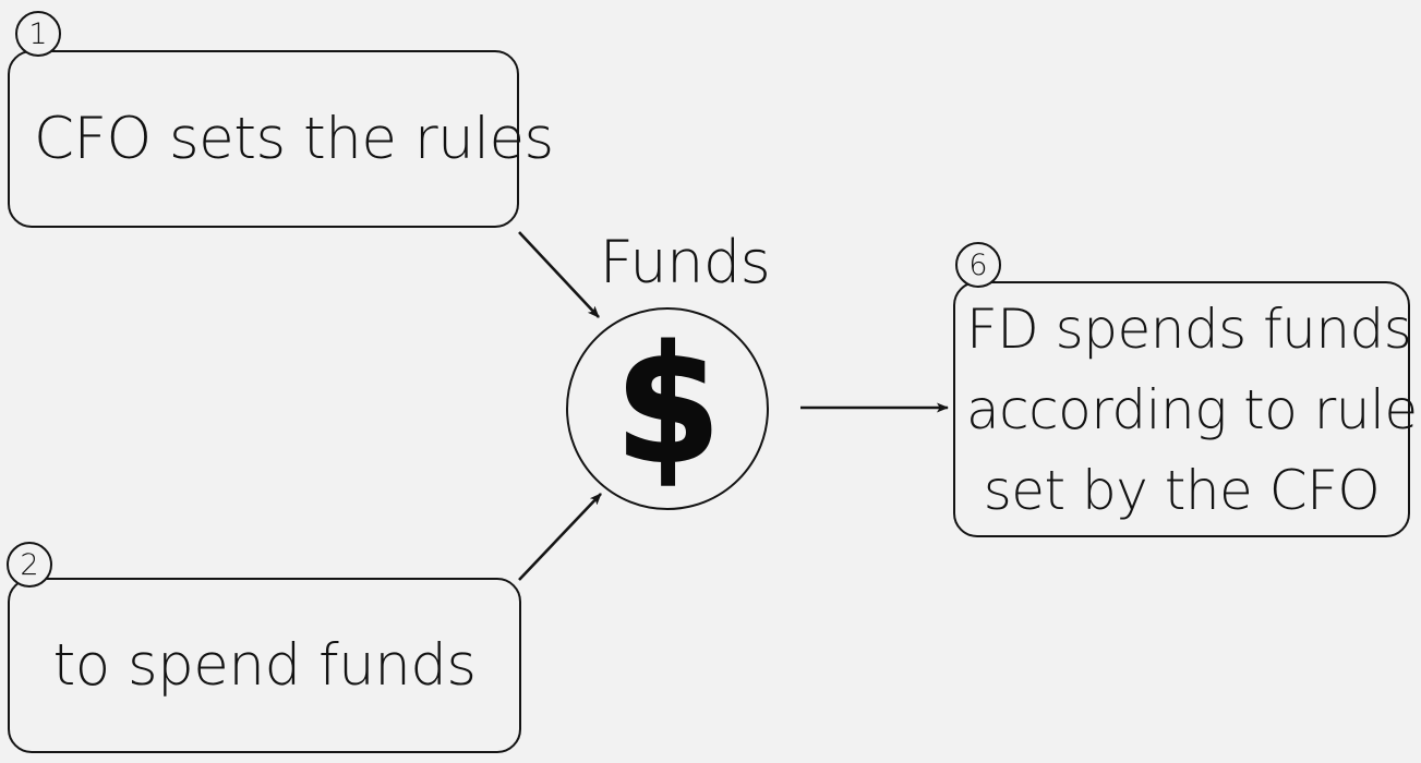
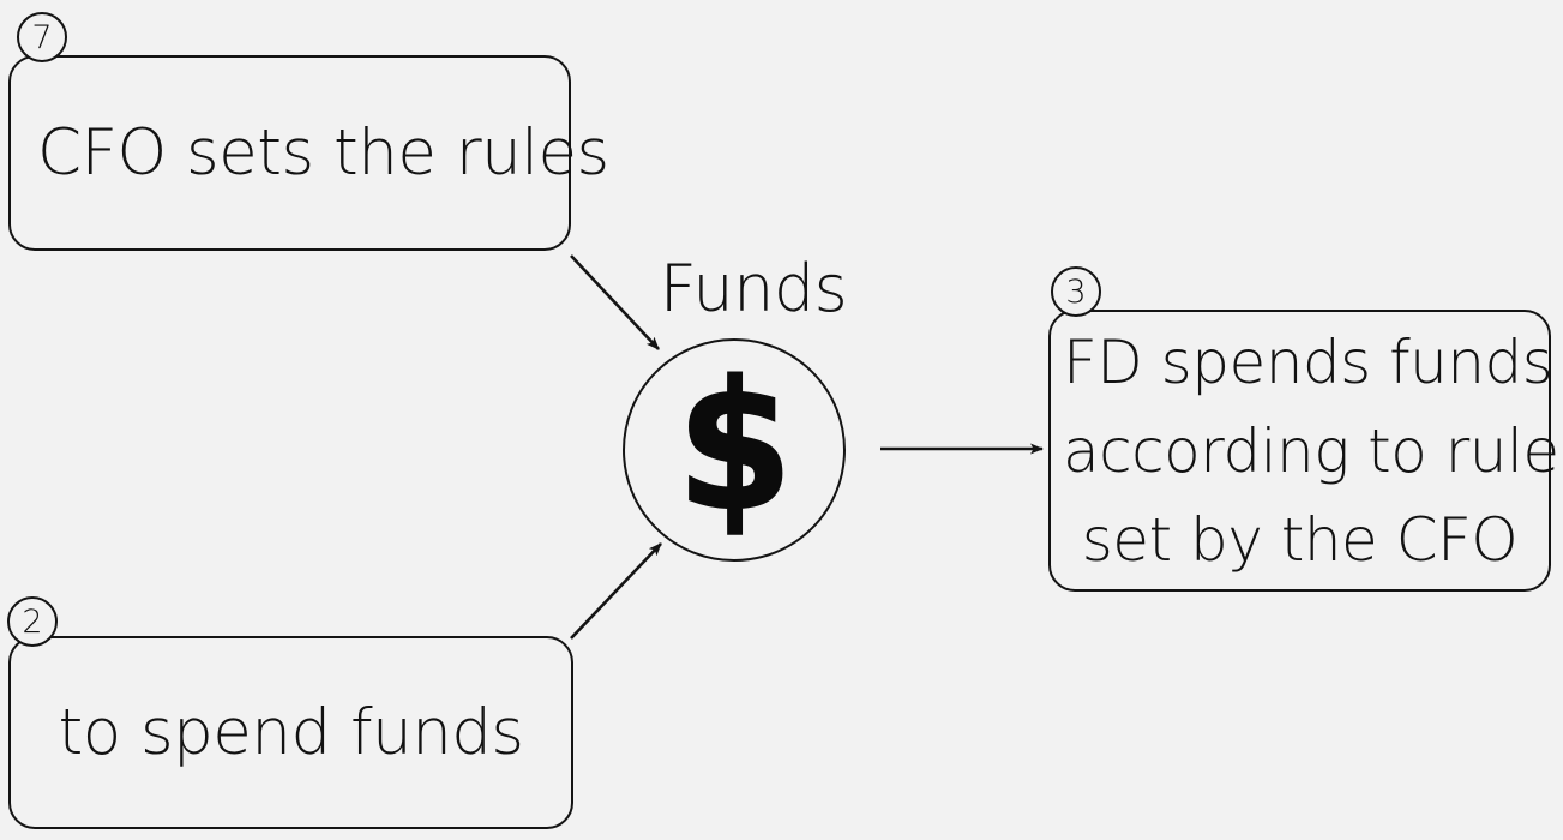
  CFO sets the rules
- 1
+ 7
  to spend funds
  2
  FD spends funds
  according to rule
  set by the CFO
- 6
+ 3
  Funds
  $
